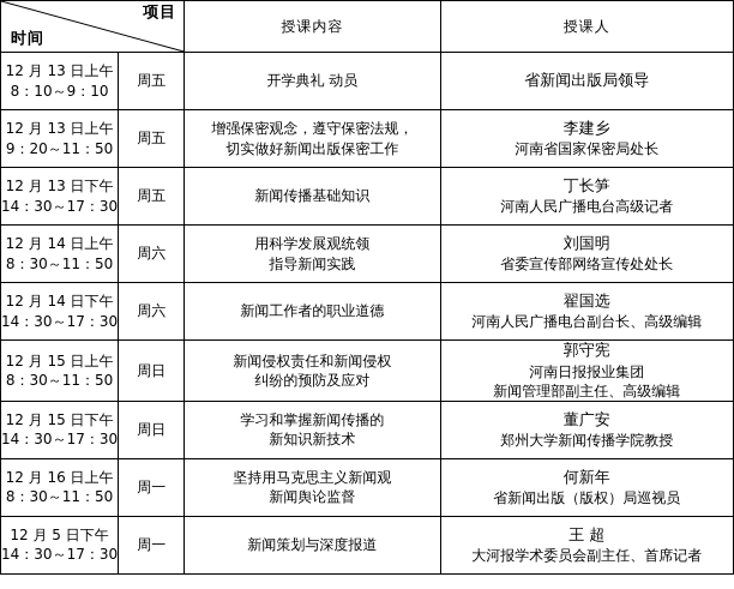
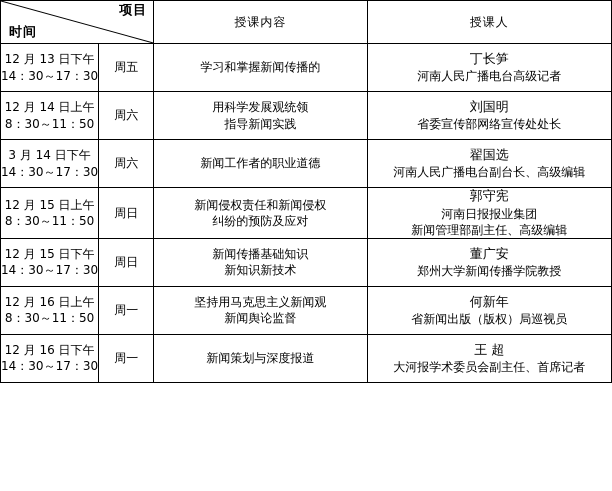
  项目 时间	授课内容	授课人
- 12 月 13 日上午 8：10～9：10	周五	开学典礼 动员	省新闻出版局领导
- 12 月 13 日上午 9：20～11：50	周五	增强保密观念，遵守保密法规， 切实做好新闻出版保密工作	李建乡 河南省国家保密局处长
- 12 月 13 日下午 14：30～17：30	周五	新闻传播基础知识	丁长笋 河南人民广播电台高级记者
+ 12 月 13 日下午 14：30～17：30	周五	学习和掌握新闻传播的	丁长笋 河南人民广播电台高级记者
  12 月 14 日上午 8：30～11：50	周六	用科学发展观统领 指导新闻实践	刘国明 省委宣传部网络宣传处处长
- 12 月 14 日下午 14：30～17：30	周六	新闻工作者的职业道德	翟国选 河南人民广播电台副台长、高级编辑
+ 3 月 14 日下午 14：30～17：30	周六	新闻工作者的职业道德	翟国选 河南人民广播电台副台长、高级编辑
  12 月 15 日上午 8：30～11：50	周日	新闻侵权责任和新闻侵权 纠纷的预防及应对	郭守宪 河南日报报业集团 新闻管理部副主任、高级编辑
- 12 月 15 日下午 14：30～17：30	周日	学习和掌握新闻传播的 新知识新技术	董广安 郑州大学新闻传播学院教授
+ 12 月 15 日下午 14：30～17：30	周日	新闻传播基础知识 新知识新技术	董广安 郑州大学新闻传播学院教授
  12 月 16 日上午 8：30～11：50	周一	坚持用马克思主义新闻观 新闻舆论监督	何新年 省新闻出版（版权）局巡视员
- 12 月 5 日下午 14：30～17：30	周一	新闻策划与深度报道	王 超 大河报学术委员会副主任、首席记者
+ 12 月 16 日下午 14：30～17：30	周一	新闻策划与深度报道	王 超 大河报学术委员会副主任、首席记者
